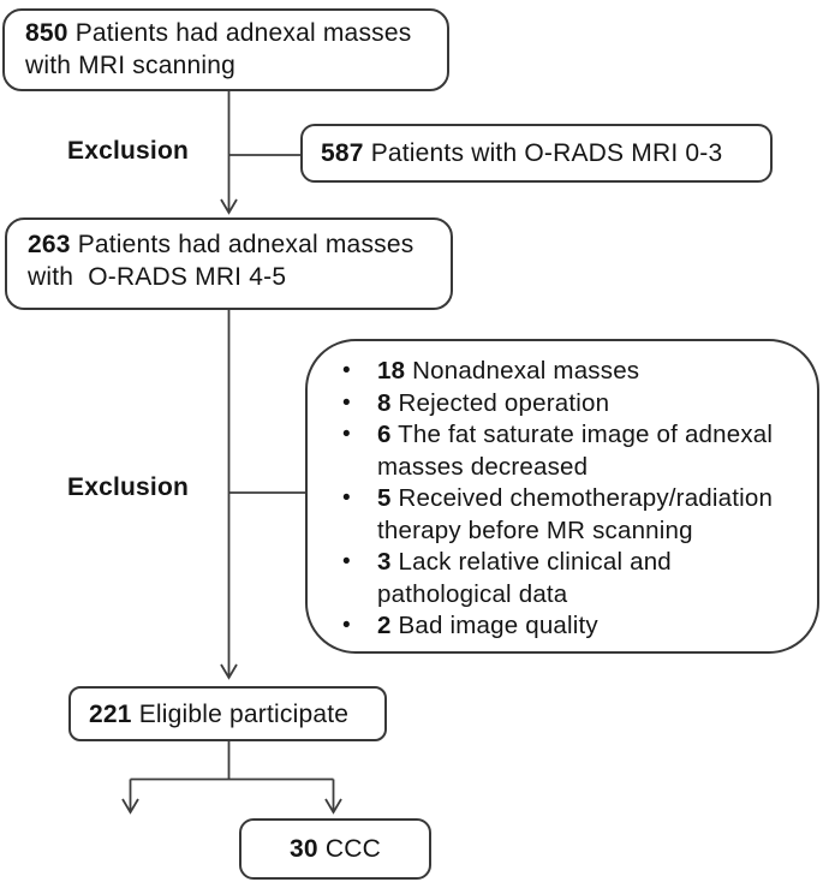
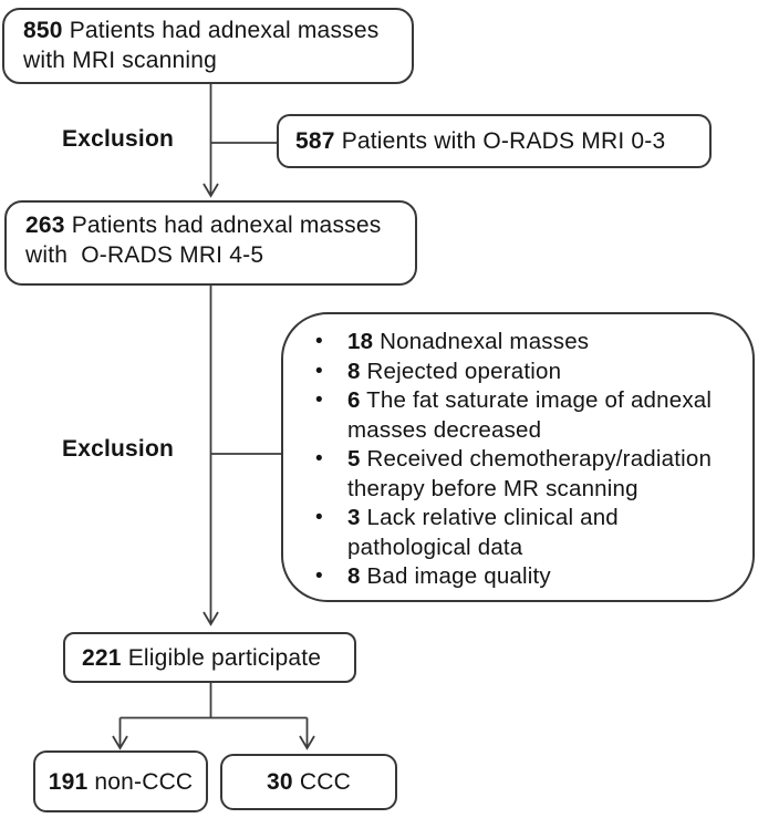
  850 Patients had adnexal masses with MRI scanning
  Exclusion
  587 Patients with O-RADS MRI 0-3
  263 Patients had adnexal masses with O-RADS MRI 4-5
  Exclusion
  •
  18 Nonadnexal masses
  •
  8 Rejected operation
  •
  6 The fat saturate image of adnexal masses decreased
  •
  5 Received chemotherapy/radiation therapy before MR scanning
  •
  3 Lack relative clinical and pathological data
  •
- 2 Bad image quality
+ 8 Bad image quality
  221 Eligible participate
+ 191 non-CCC
  30 CCC
